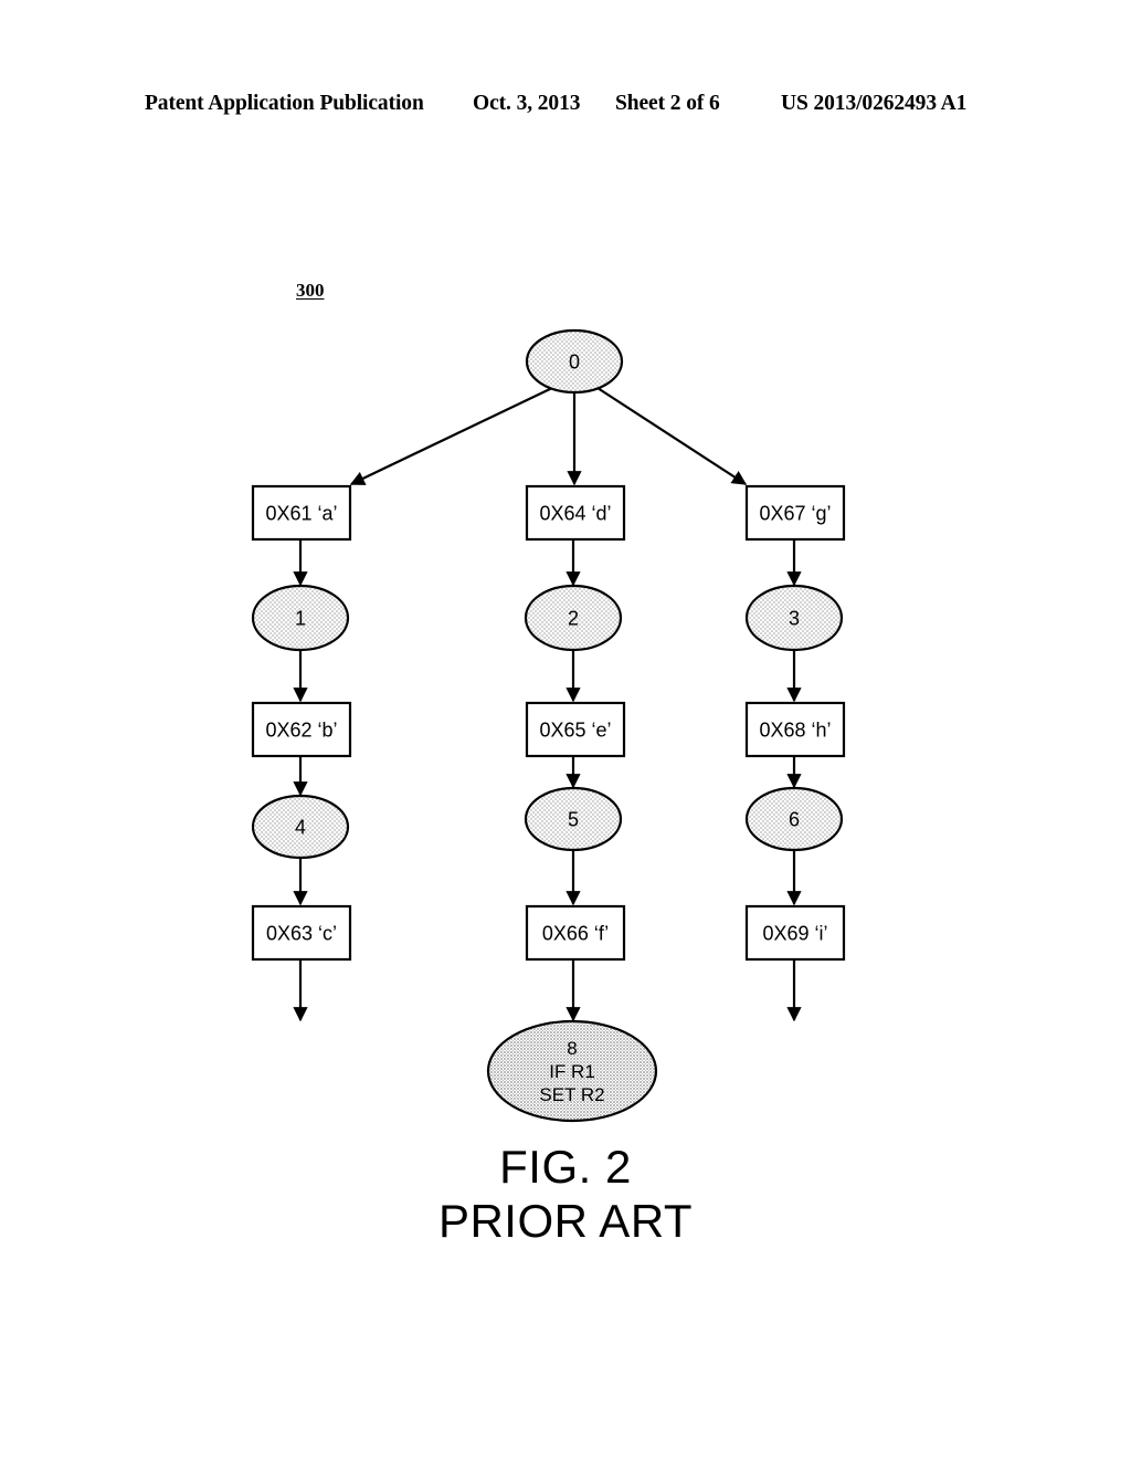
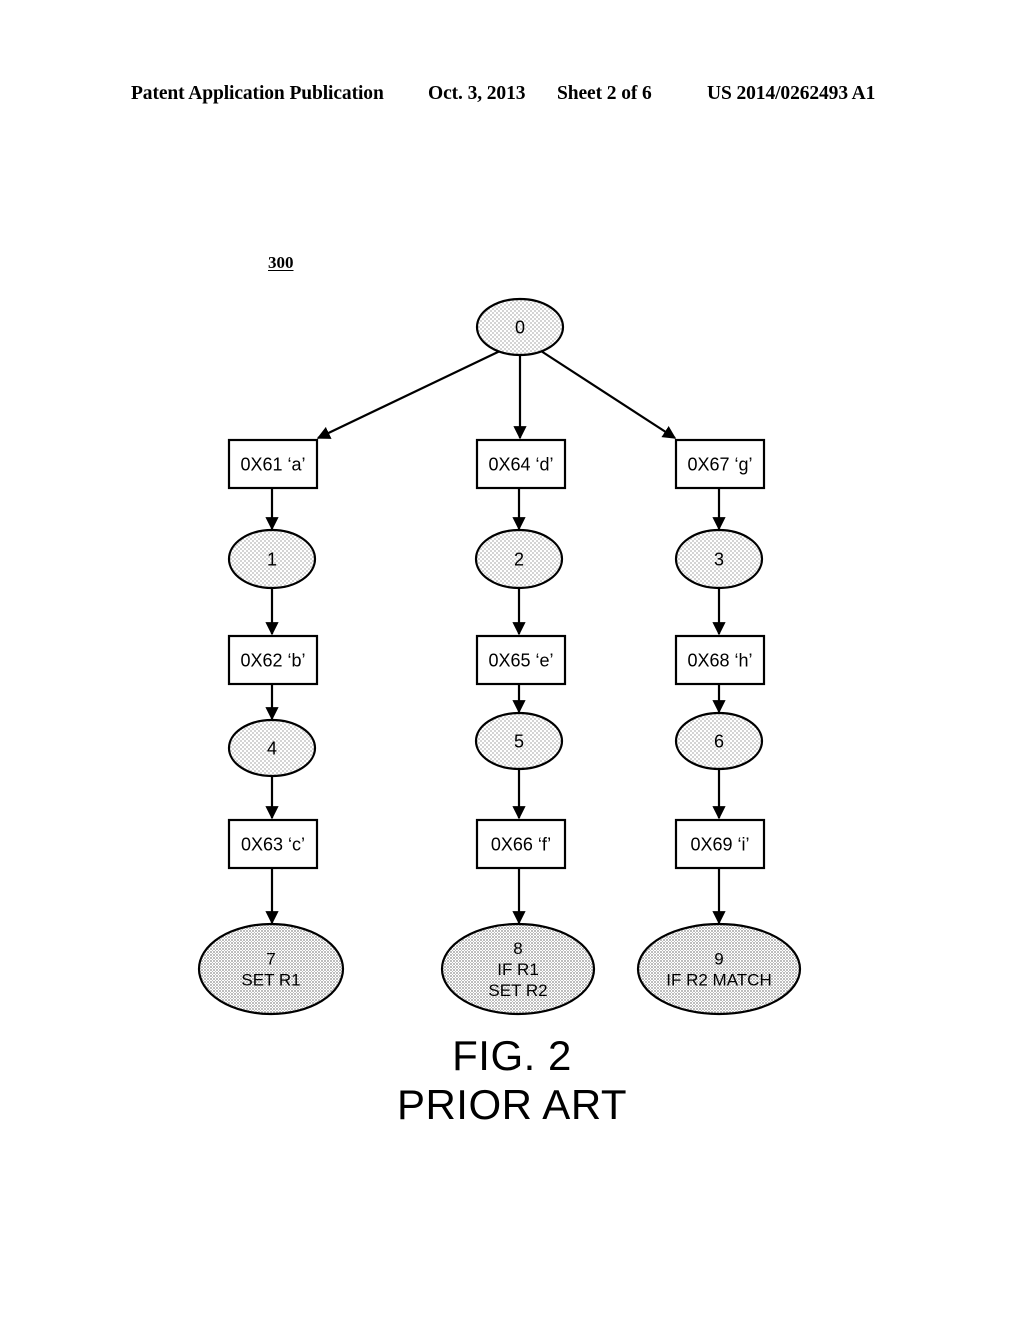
  Patent Application Publication
  Oct. 3, 2013
  Sheet 2 of 6
- US 2013/0262493 A1
+ US 2014/0262493 A1
  300
  0
  0X61 ‘a’
  0X64 ‘d’
  0X67 ‘g’
  1
  2
  3
  0X62 ‘b’
  0X65 ‘e’
  0X68 ‘h’
  4
  5
  6
  0X63 ‘c’
  0X66 ‘f’
  0X69 ‘i’
+ 7
+ SET R1
  8
  IF R1
  SET R2
+ 9
+ IF R2 MATCH
  FIG. 2
  PRIOR ART
